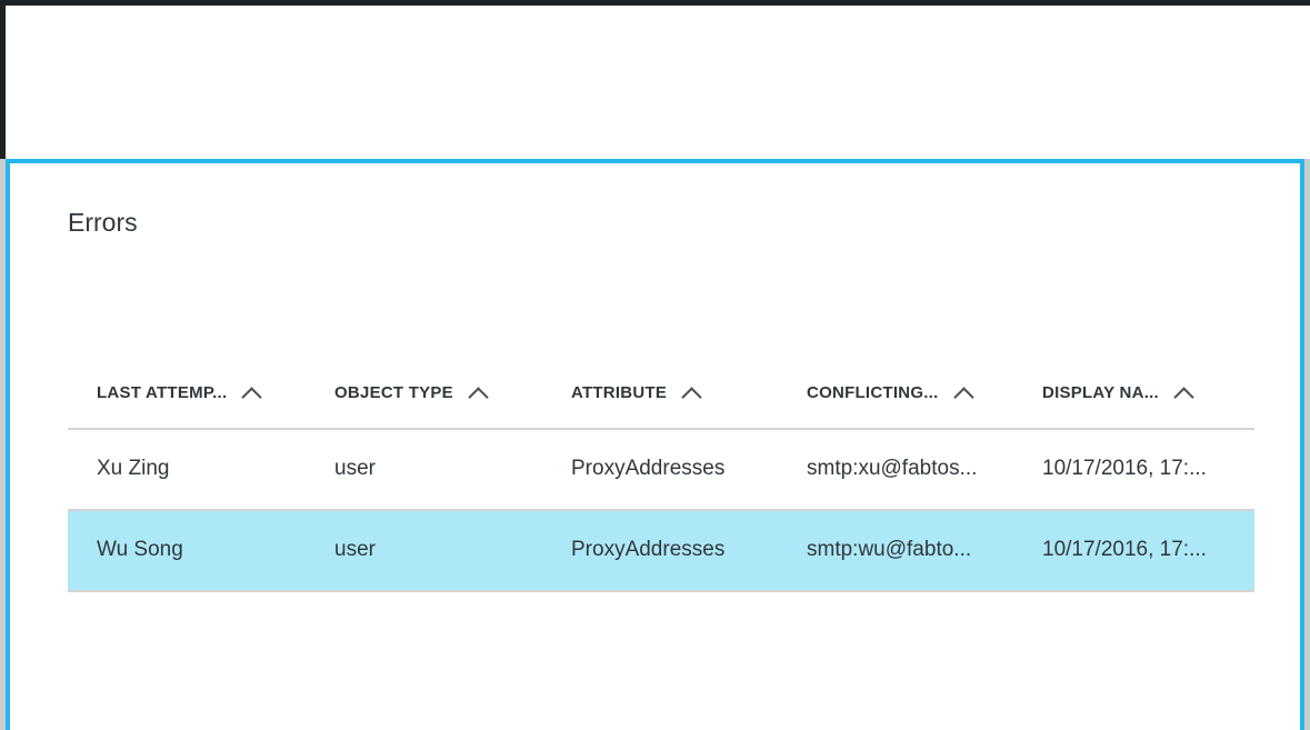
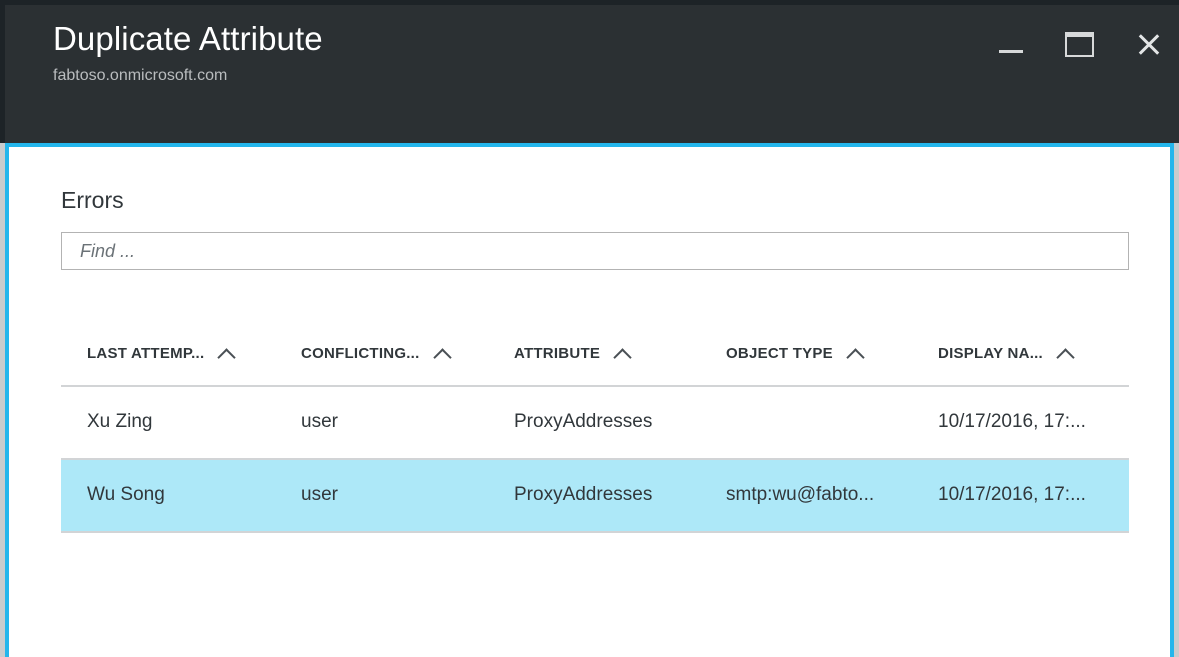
+ Duplicate Attribute
+ fabtoso.onmicrosoft.com
  Errors
+ Find ...
  LAST ATTEMP...
- OBJECT TYPE
+ CONFLICTING...
  ATTRIBUTE
- CONFLICTING...
+ OBJECT TYPE
  DISPLAY NA...
  Xu Zing
  user
  ProxyAddresses
- smtp:xu@fabtos...
  10/17/2016, 17:...
  Wu Song
  user
  ProxyAddresses
  smtp:wu@fabto...
  10/17/2016, 17:...
